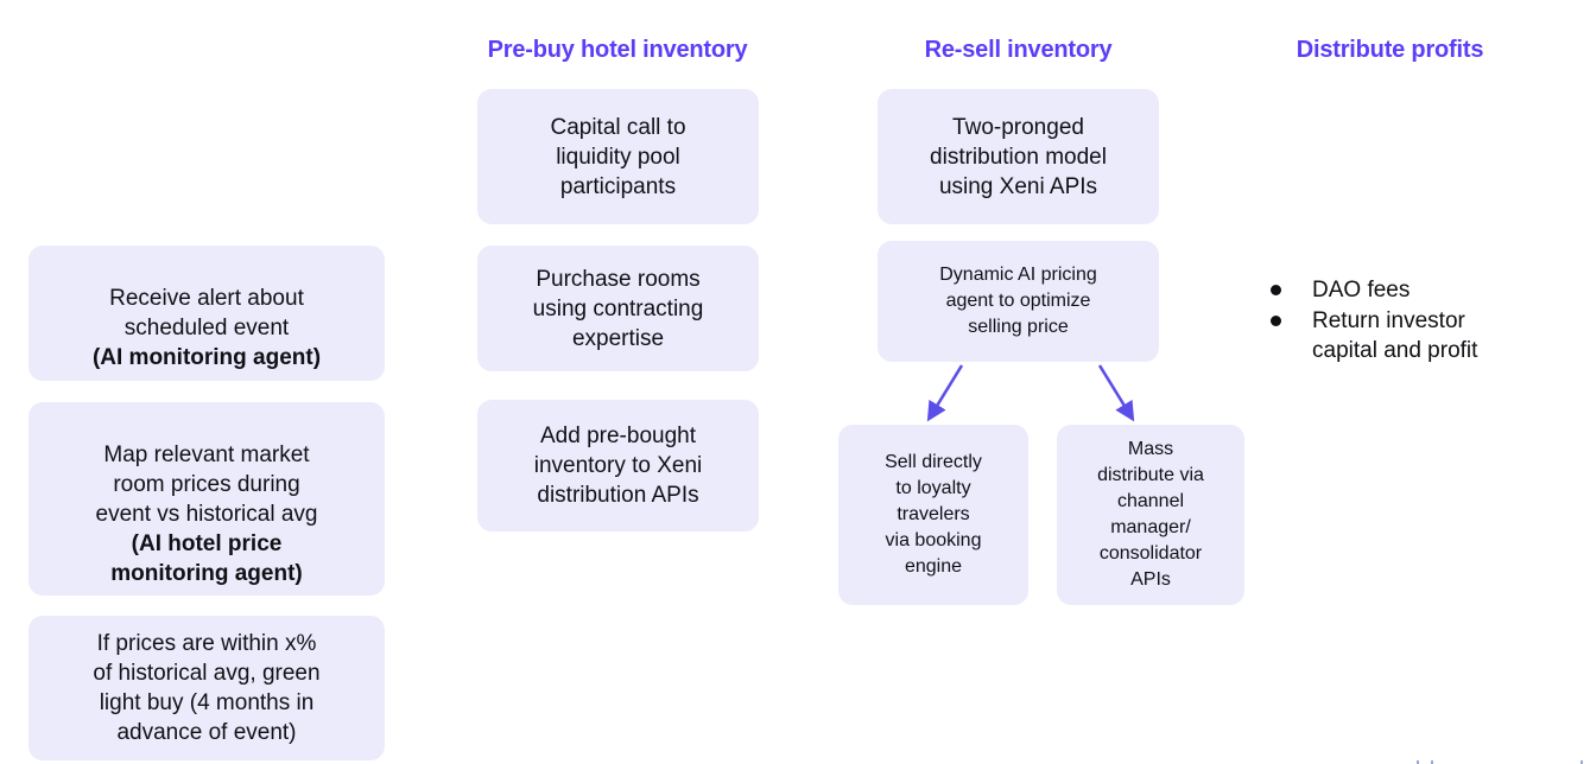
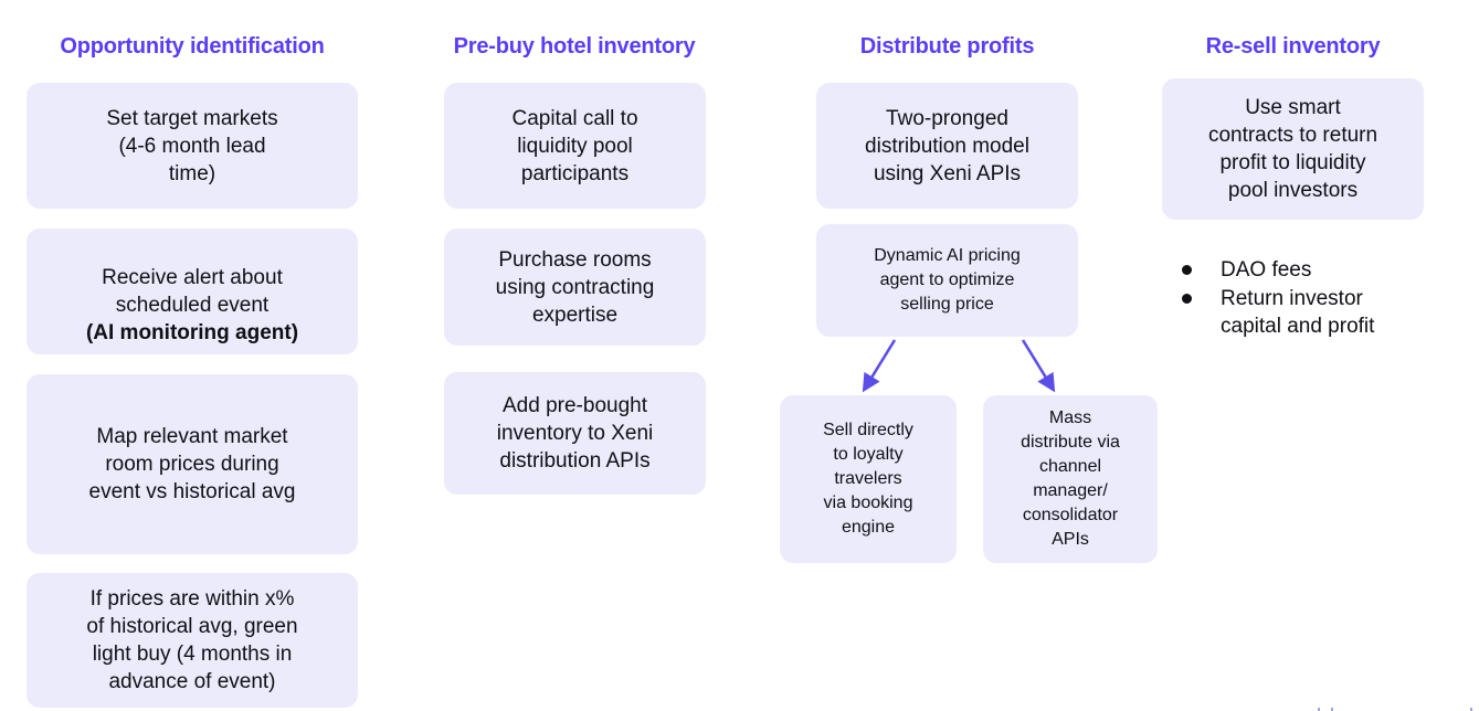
+ Opportunity identification
+ Set target markets
+ (4-6 month lead
+ time)
  Receive alert about
  scheduled event
  (AI monitoring agent)
  Map relevant market
  room prices during
  event vs historical avg
- (AI hotel price
- monitoring agent)
  If prices are within x%
  of historical avg, green
  light buy (4 months in
  advance of event)
  Pre-buy hotel inventory
  Capital call to
  liquidity pool
  participants
  Purchase rooms
  using contracting
  expertise
  Add pre-bought
  inventory to Xeni
  distribution APIs
- Re-sell inventory
+ Distribute profits
  Two-pronged
  distribution model
  using Xeni APIs
  Dynamic AI pricing
  agent to optimize
  selling price
  Sell directly
  to loyalty
  travelers
  via booking
  engine
  Mass
  distribute via
  channel
  manager/
  consolidator
  APIs
- Distribute profits
+ Re-sell inventory
+ Use smart
+ contracts to return
+ profit to liquidity
+ pool investors
  DAO fees
  Return investor
  capital and profit
